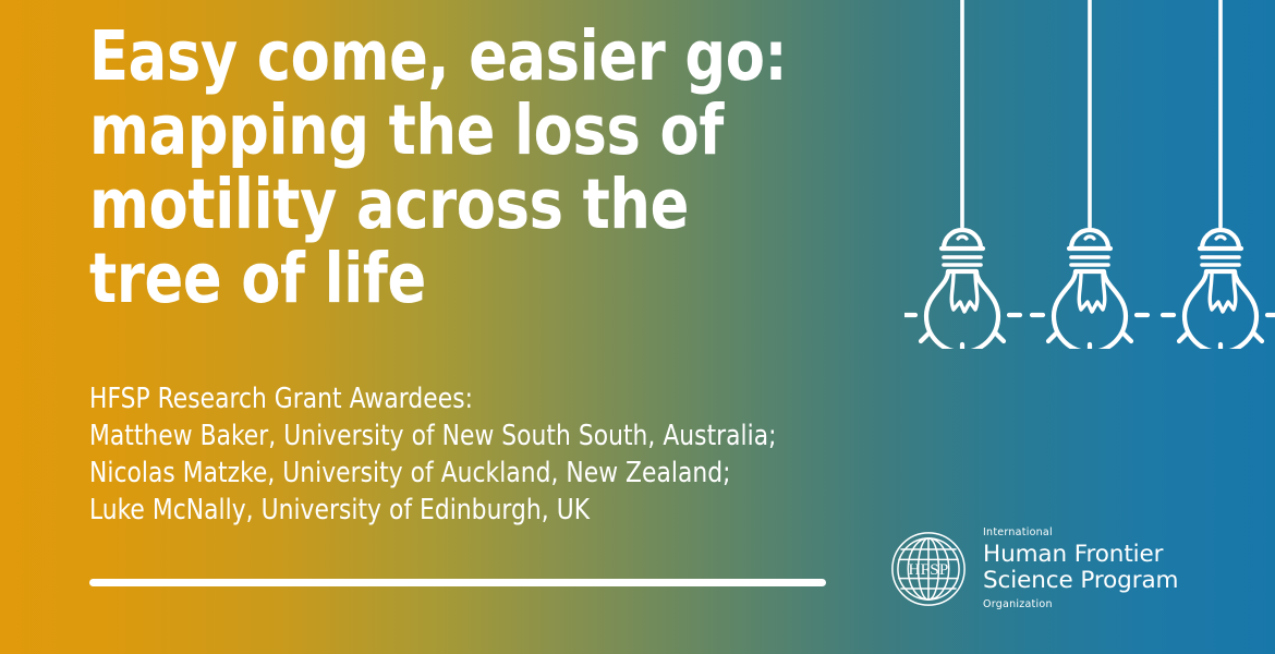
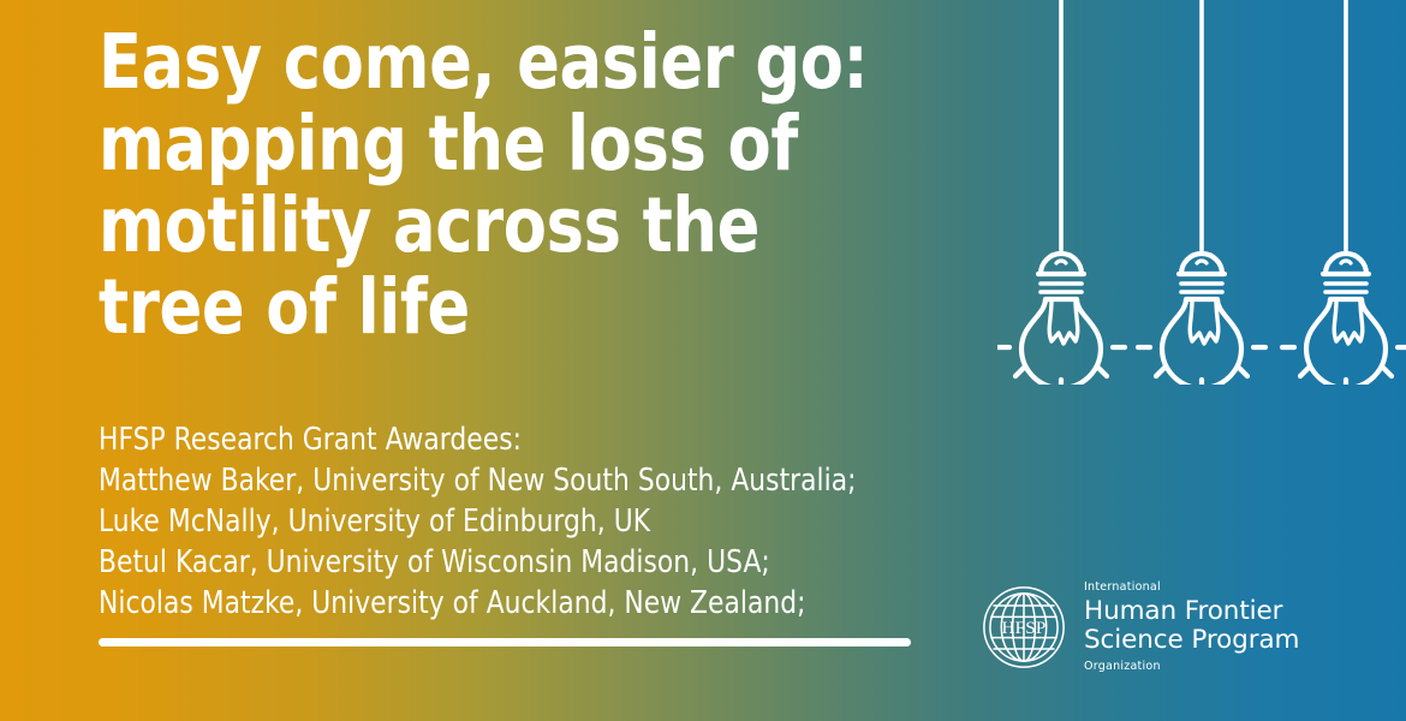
  Easy come, easier go:
  mapping the loss of
  motility across the
  tree of life
  HFSP Research Grant Awardees:
  Matthew Baker, University of New South South, Australia;
- Nicolas Matzke, University of Auckland, New Zealand;
+ Luke McNally, University of Edinburgh, UK
+ Betul Kacar, University of Wisconsin Madison, USA;
- Luke McNally, University of Edinburgh, UK
+ Nicolas Matzke, University of Auckland, New Zealand;
  HFSP
  International
  Human Frontier
  Science Program
  Organization
